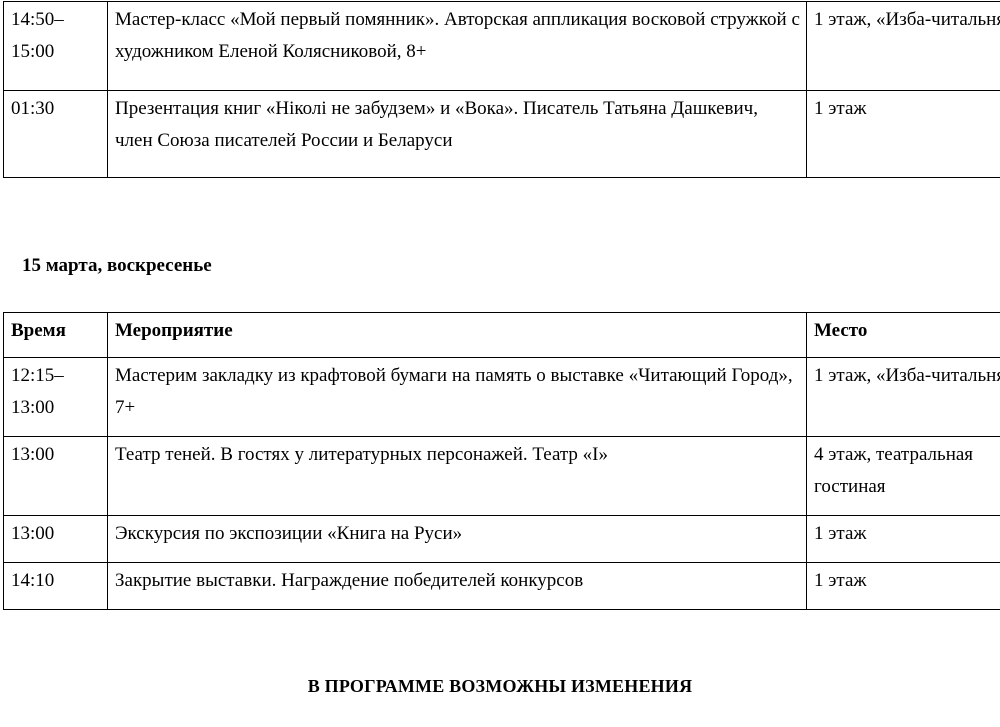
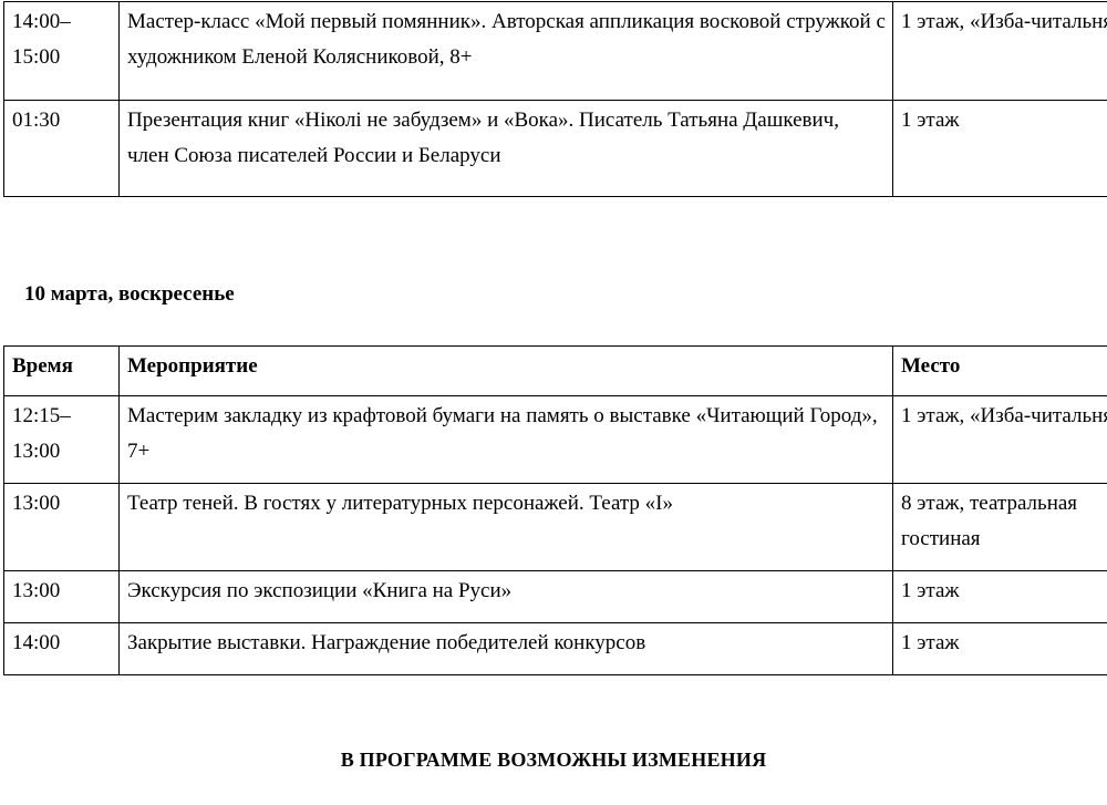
- 14:50– 15:00	Мастер-класс «Мой первый помянник». Авторская аппликация восковой стружкой с художником Еленой Колясниковой, 8+	1 этаж, «Изба-читальн
+ 14:00– 15:00	Мастер-класс «Мой первый помянник». Авторская аппликация восковой стружкой с художником Еленой Колясниковой, 8+	1 этаж, «Изба-читальн
  01:30	Презентация книг «Ніколі не забудзем» и «Вока». Писатель Татьяна Дашкевич, член Союза писателей России и Беларуси	1 этаж
- 15 марта, воскресенье
+ 10 марта, воскресенье
  Время	Мероприятие	Место
  12:15– 13:00	Мастерим закладку из крафтовой бумаги на память о выставке «Читающий Город», 7+	1 этаж, «Изба-читальн
- 13:00	Театр теней. В гостях у литературных персонажей. Театр «I»	4 этаж, театральная гостиная
+ 13:00	Театр теней. В гостях у литературных персонажей. Театр «I»	8 этаж, театральная гостиная
  13:00	Экскурсия по экспозиции «Книга на Руси»	1 этаж
- 14:10	Закрытие выставки. Награждение победителей конкурсов	1 этаж
+ 14:00	Закрытие выставки. Награждение победителей конкурсов	1 этаж
  В ПРОГРАММЕ ВОЗМОЖНЫ ИЗМЕНЕНИЯ
